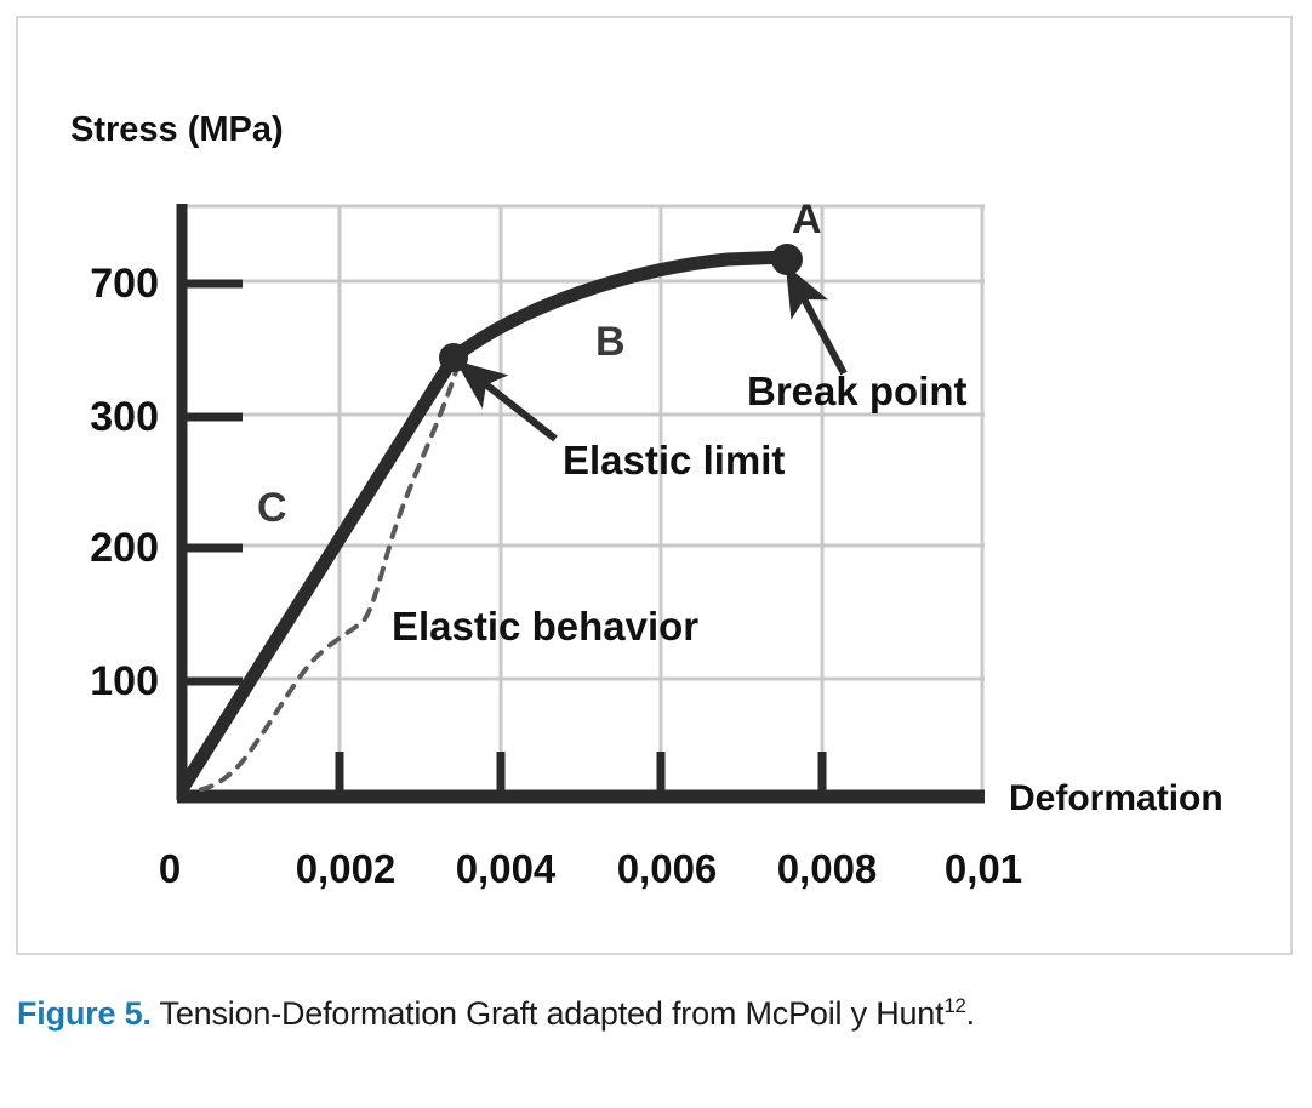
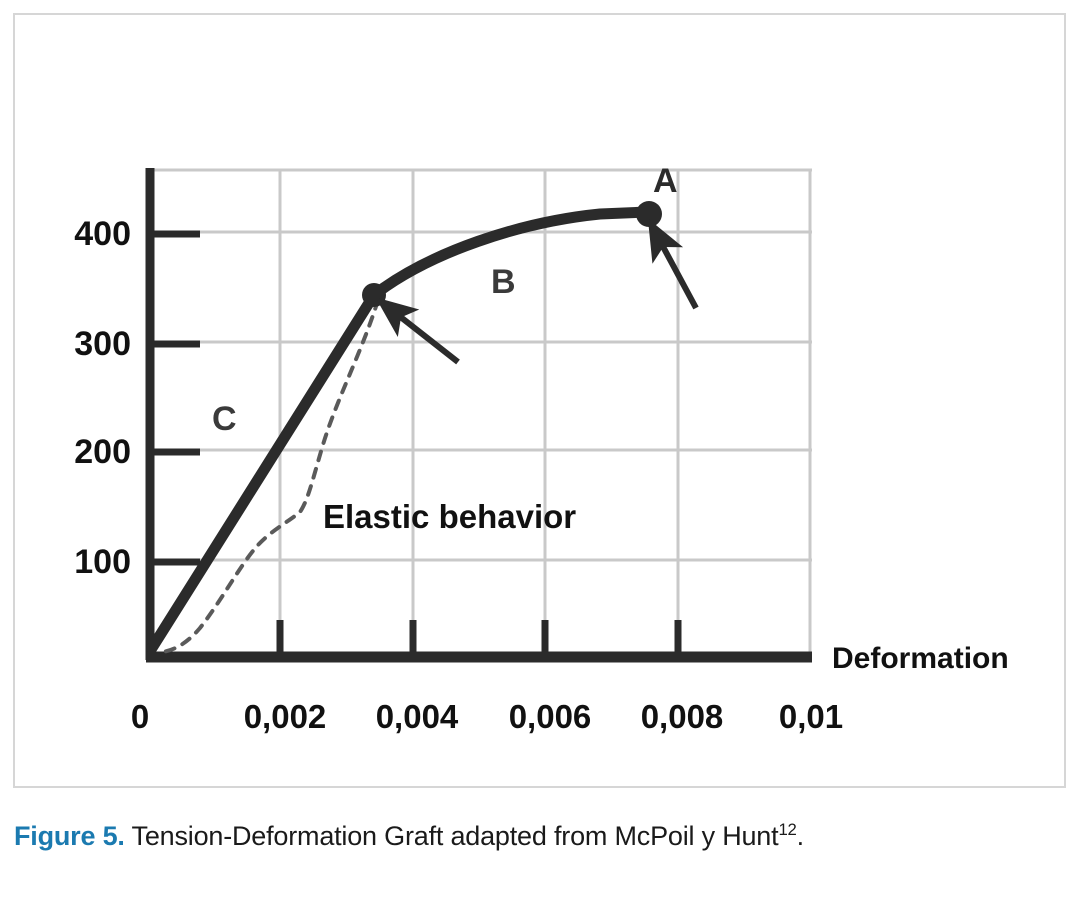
- Stress (MPa)
- 700
+ 400
  300
  200
  100
  0
  0,002
  0,004
  0,006
  0,008
  0,01
  Deformation
- Elastic limit
- Break point
  Elastic behavior
  C
  B
  A
  Figure 5. Tension-Deformation Graft adapted from McPoil y Hunt12.
